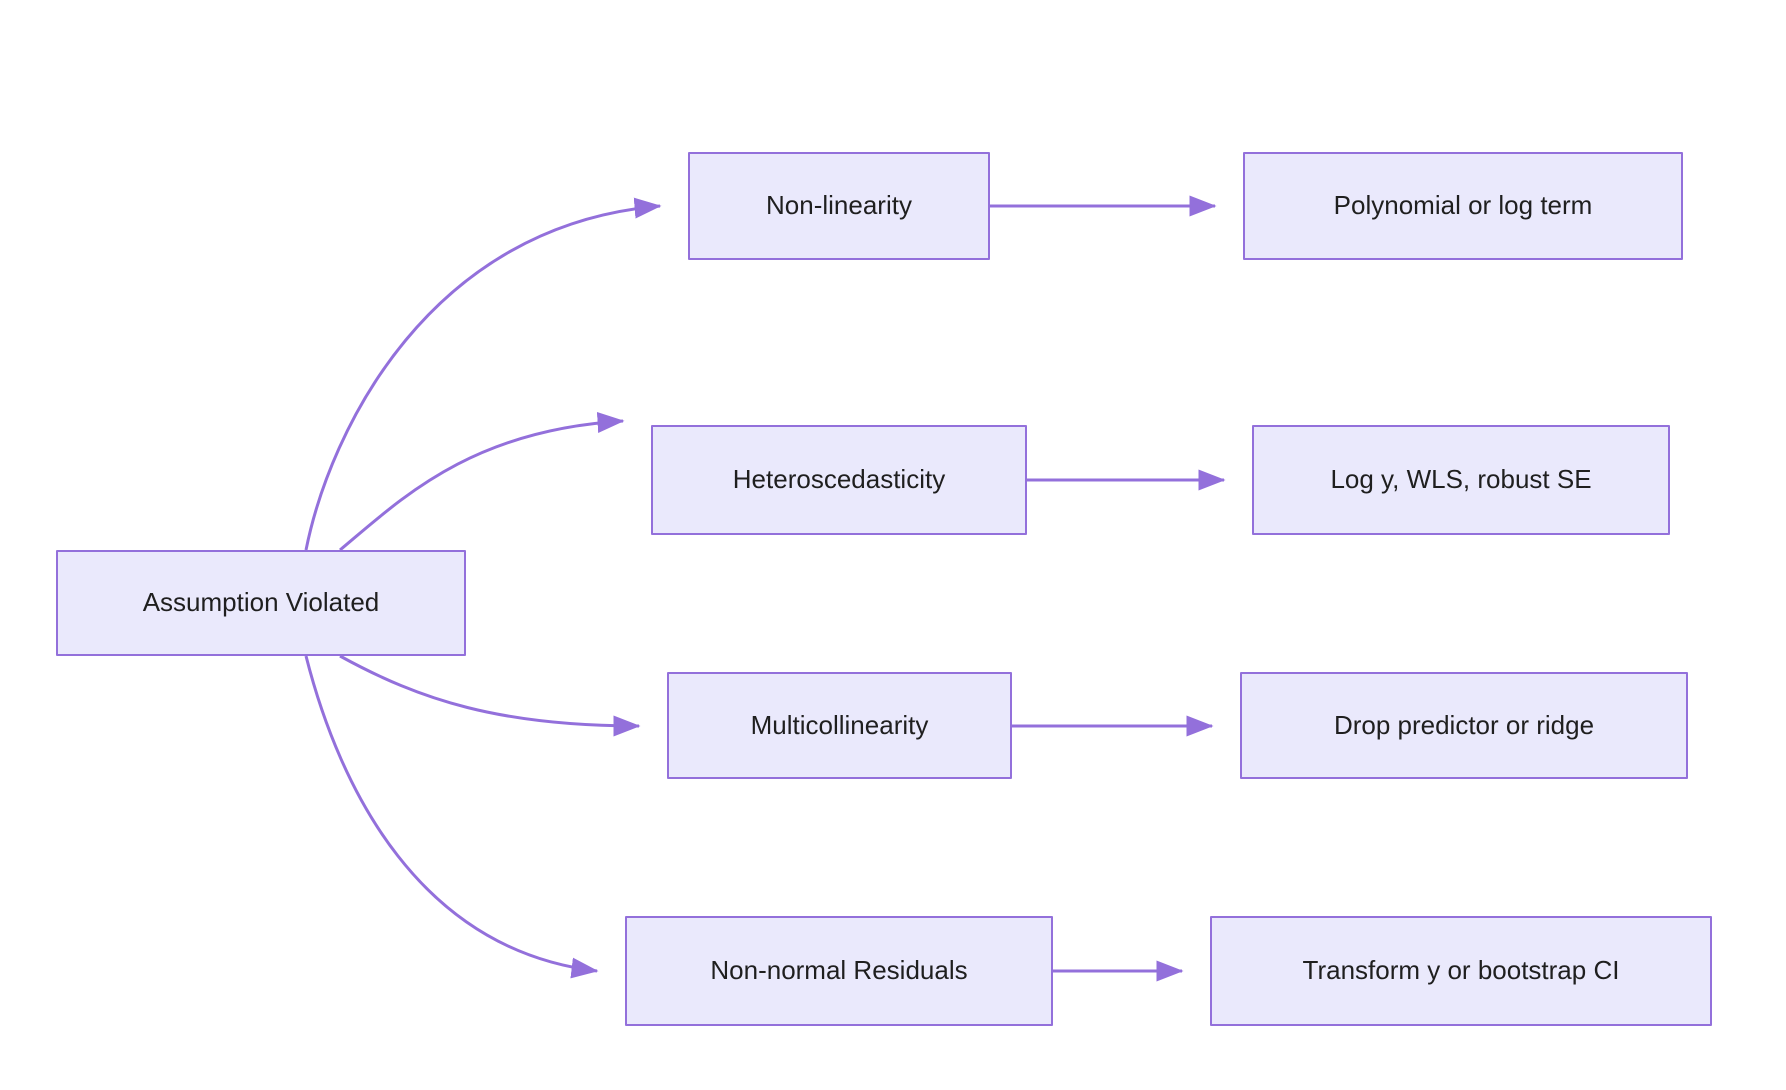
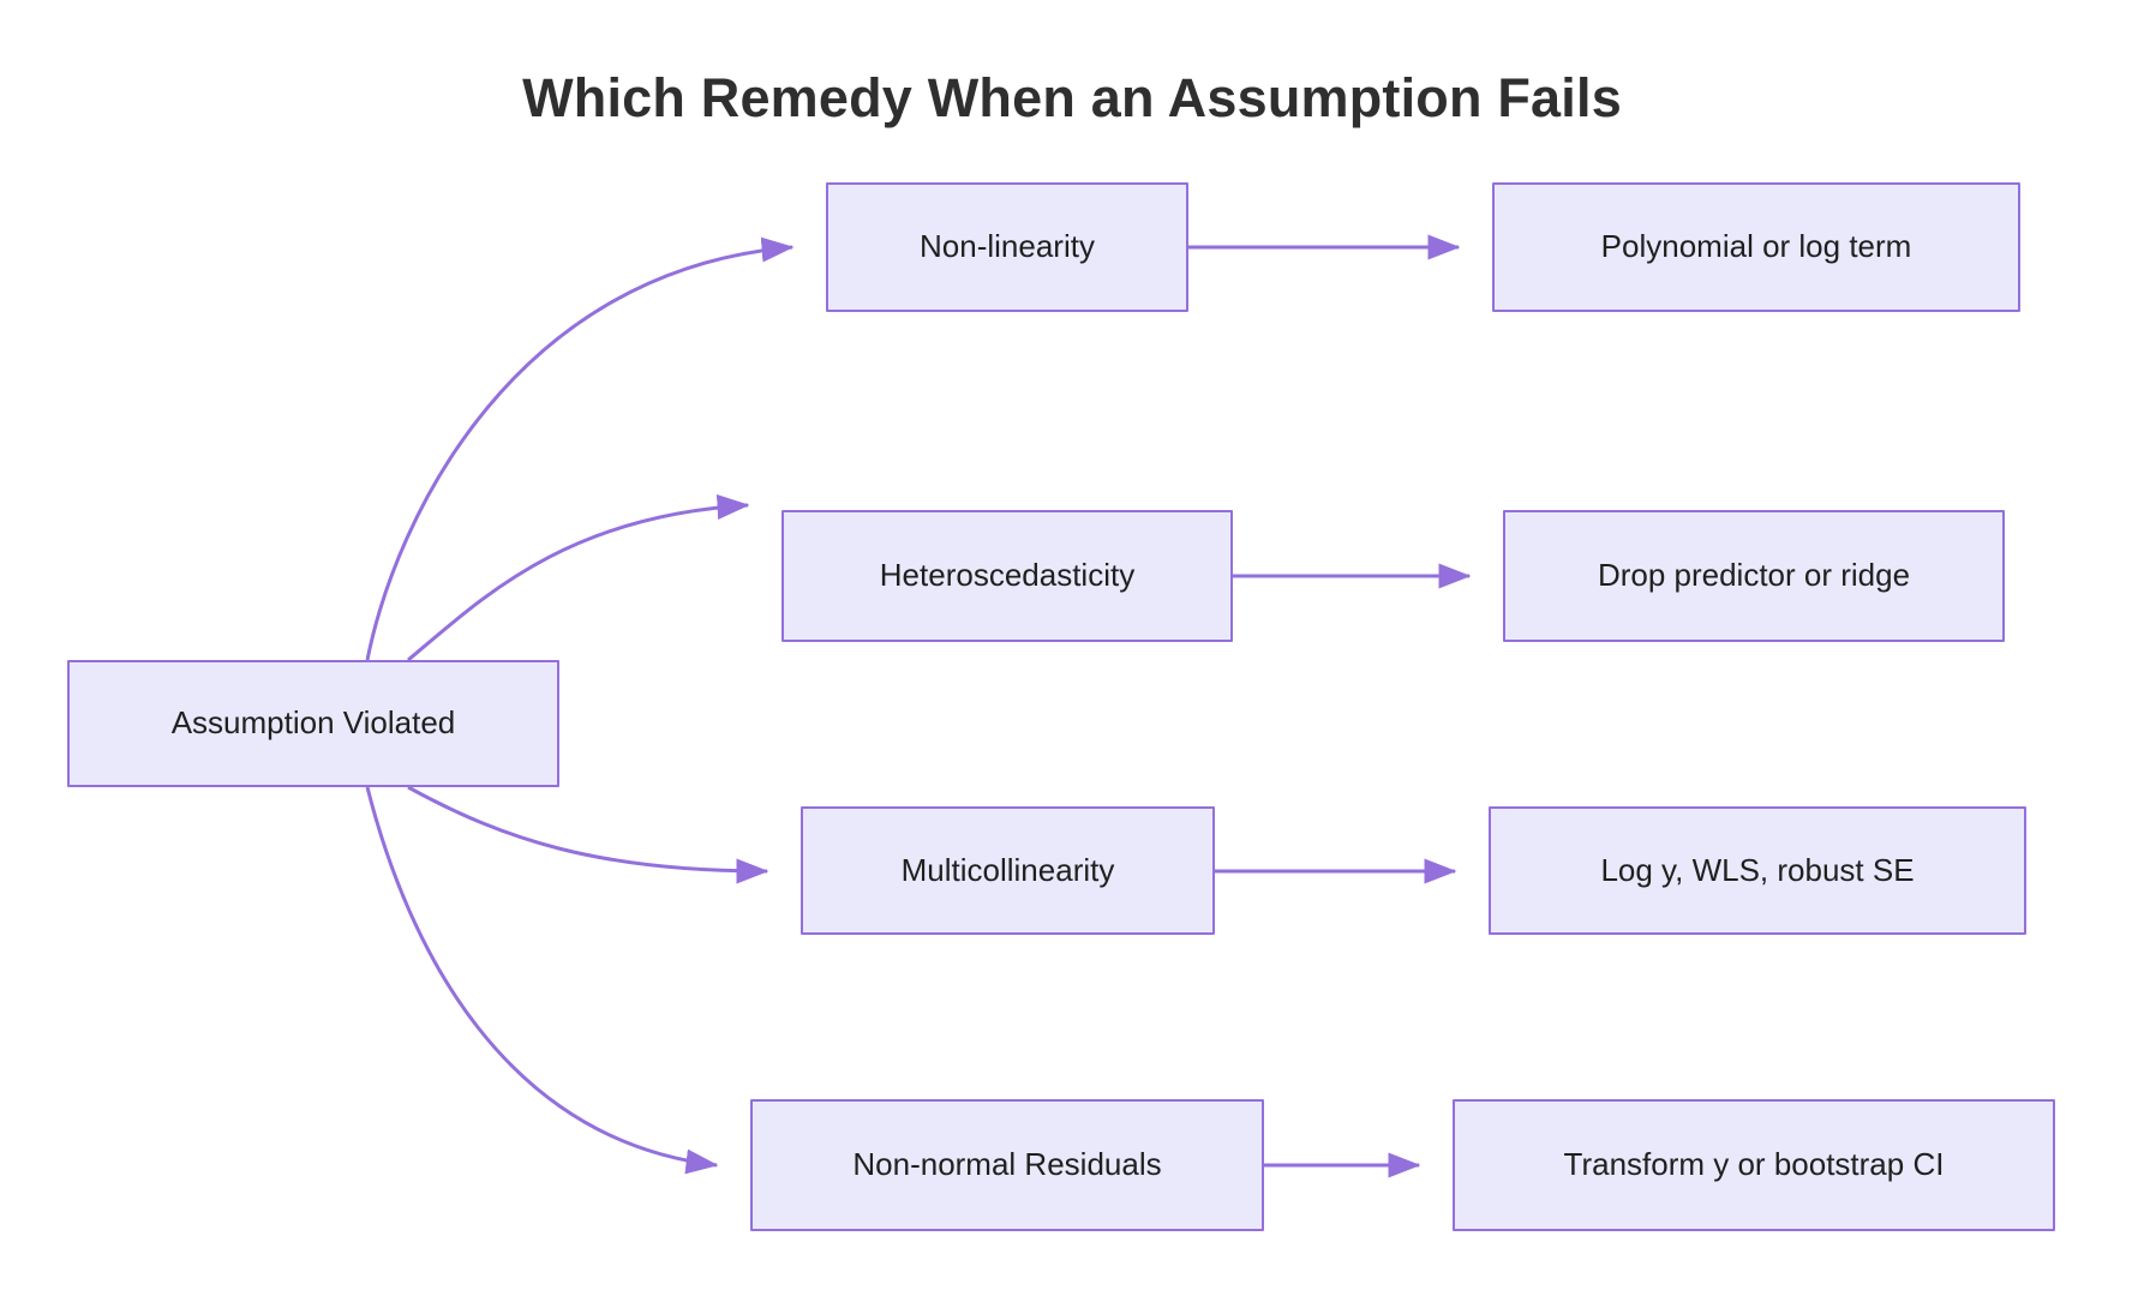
+ Which Remedy When an Assumption Fails
  Assumption Violated
  Non-linearity
  Polynomial or log term
  Heteroscedasticity
- Log y, WLS, robust SE
+ Drop predictor or ridge
  Multicollinearity
- Drop predictor or ridge
+ Log y, WLS, robust SE
  Non-normal Residuals
  Transform y or bootstrap CI
